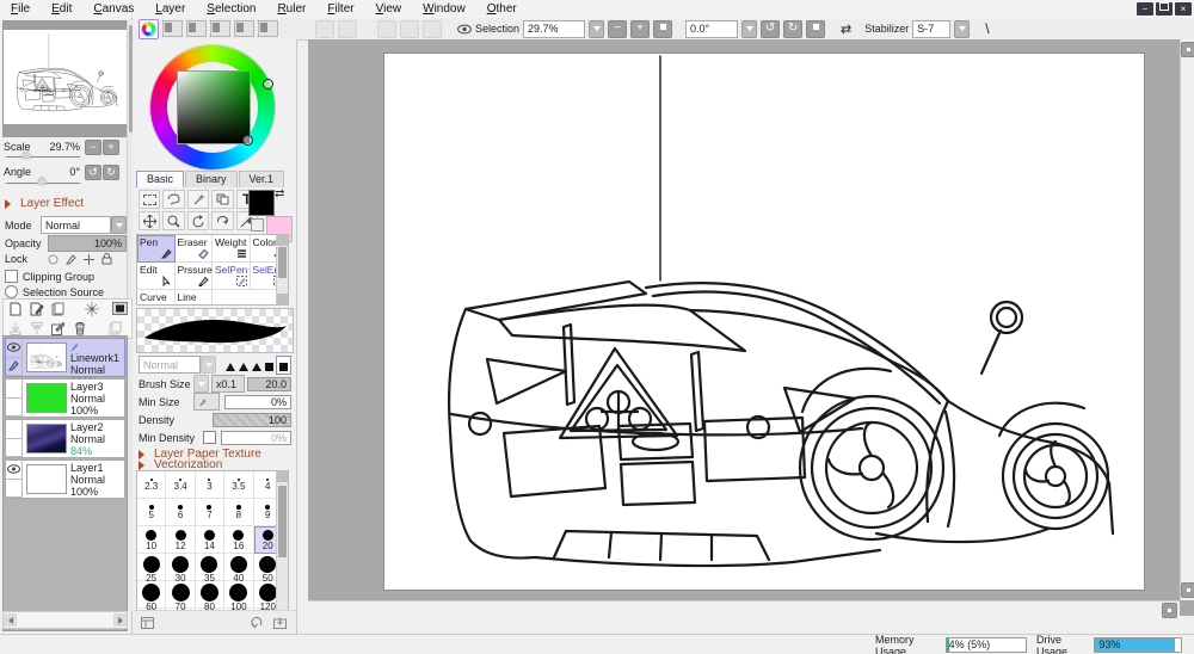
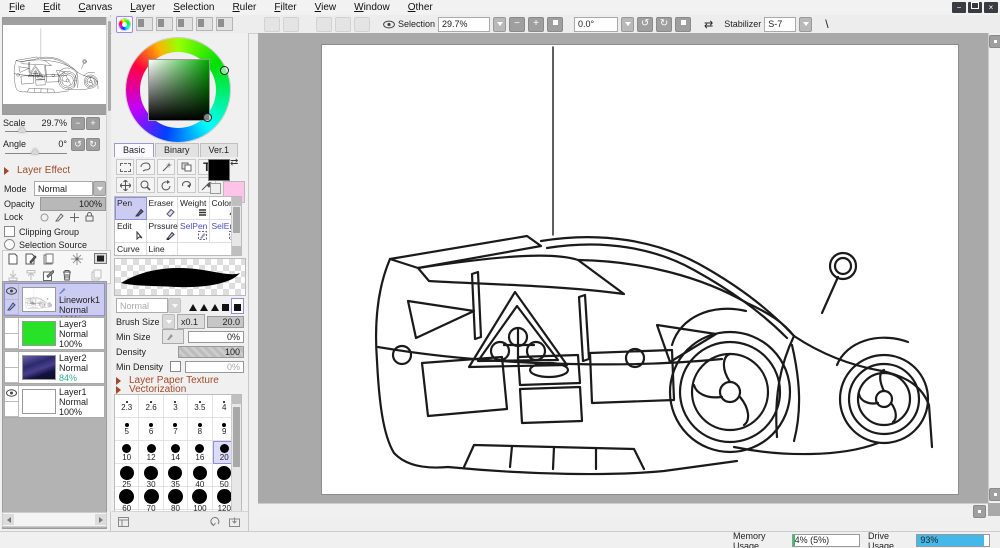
  File
  Edit
  Canvas
  Layer
  Selection
  Ruler
  Filter
  View
  Window
  Other
  −
  ×
  Selection
  29.7%
  −
  +
  0.0°
  ↺
  ↻
  ⇄
  Stabilizer
  S-7
  \
  Scale
  29.7%
  −
  +
  Angle
  0°
  ↺
  ↻
  Layer Effect
  Mode
  Normal
  Opacity
  100%
  Lock
  Clipping Group
  Selection Source
  Linework1
  Normal
  Layer3
  Normal
  100%
  Layer2
  Normal
  84%
  Layer1
  Normal
  100%
  Basic
  Binary
  Ver.1
  T
  ⇄
  Pen
  Eraser
  Weight
  Colo
  Edit
  Prssure
  SelPen
  Curve
  Line
  Normal
  Brush Size
  x0.1
  20.0
  Min Size
  0%
  Density
  100
  Min Density
  0%
  Layer Paper Texture
  Vectorization
  2.3
- 3.4
+ 2.6
  3
  3.5
  4
  5
  6
  7
  8
  9
  10
  12
  14
  16
  20
  25
  30
  35
  40
  50
  60
  70
  80
  100
  120
  Memory Usage
  4% (5%)
  Drive Usage
  93%
